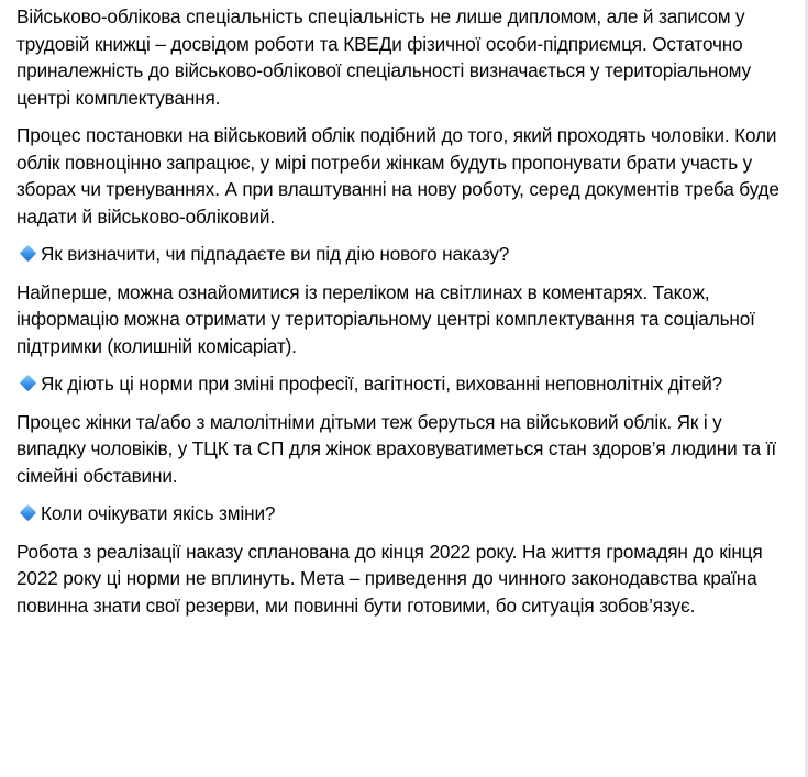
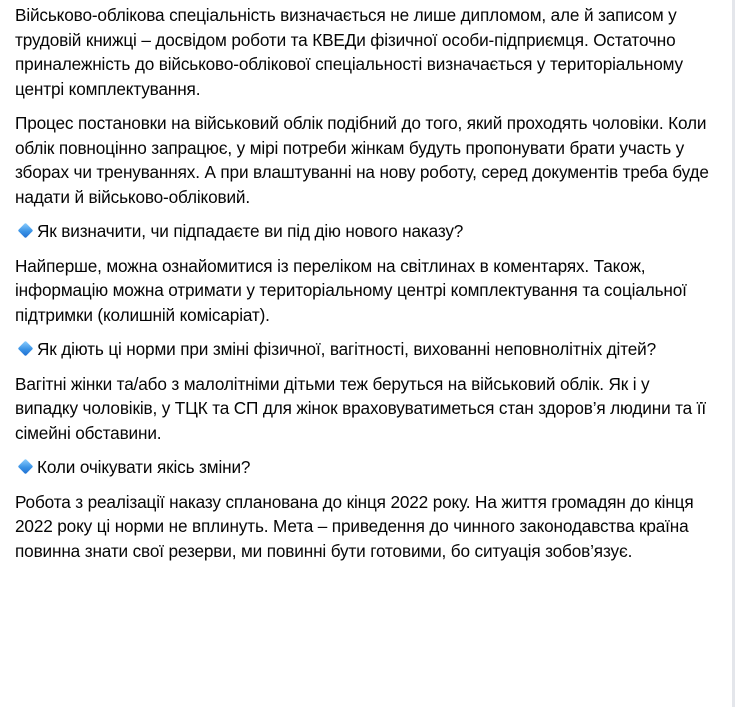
- Військово-облікова спеціальність спеціальність не лише дипломом, але й записом у трудовій книжці – досвідом роботи та КВЕДи фізичної особи-підприємця. Остаточно приналежність до військово-облікової спеціальності визначається у територіальному центрі комплектування.
+ Військово-облікова спеціальність визначається не лише дипломом, але й записом у трудовій книжці – досвідом роботи та КВЕДи фізичної особи-підприємця. Остаточно приналежність до військово-облікової спеціальності визначається у територіальному центрі комплектування.
  Процес постановки на військовий облік подібний до того, який проходять чоловіки. Коли облік повноцінно запрацює, у мірі потреби жінкам будуть пропонувати брати участь у зборах чи тренуваннях. А при влаштуванні на нову роботу, серед документів треба буде надати й військово-обліковий.
  Як визначити, чи підпадаєте ви під дію нового наказу?
  Найперше, можна ознайомитися із переліком на світлинах в коментарях. Також, інформацію можна отримати у територіальному центрі комплектування та соціальної підтримки (колишній комісаріат).
- Як діють ці норми при зміні професії, вагітності, вихованні неповнолітніх дітей?
+ Як діють ці норми при зміні фізичної, вагітності, вихованні неповнолітніх дітей?
- Процес жінки та/або з малолітніми дітьми теж беруться на військовий облік. Як і у випадку чоловіків, у ТЦК та СП для жінок враховуватиметься стан здоров’я людини та її сімейні обставини.
+ Вагітні жінки та/або з малолітніми дітьми теж беруться на військовий облік. Як і у випадку чоловіків, у ТЦК та СП для жінок враховуватиметься стан здоров’я людини та її сімейні обставини.
  Коли очікувати якісь зміни?
  Робота з реалізації наказу спланована до кінця 2022 року. На життя громадян до кінця 2022 року ці норми не вплинуть. Мета – приведення до чинного законодавства країна повинна знати свої резерви, ми повинні бути готовими, бо ситуація зобов’язує.
